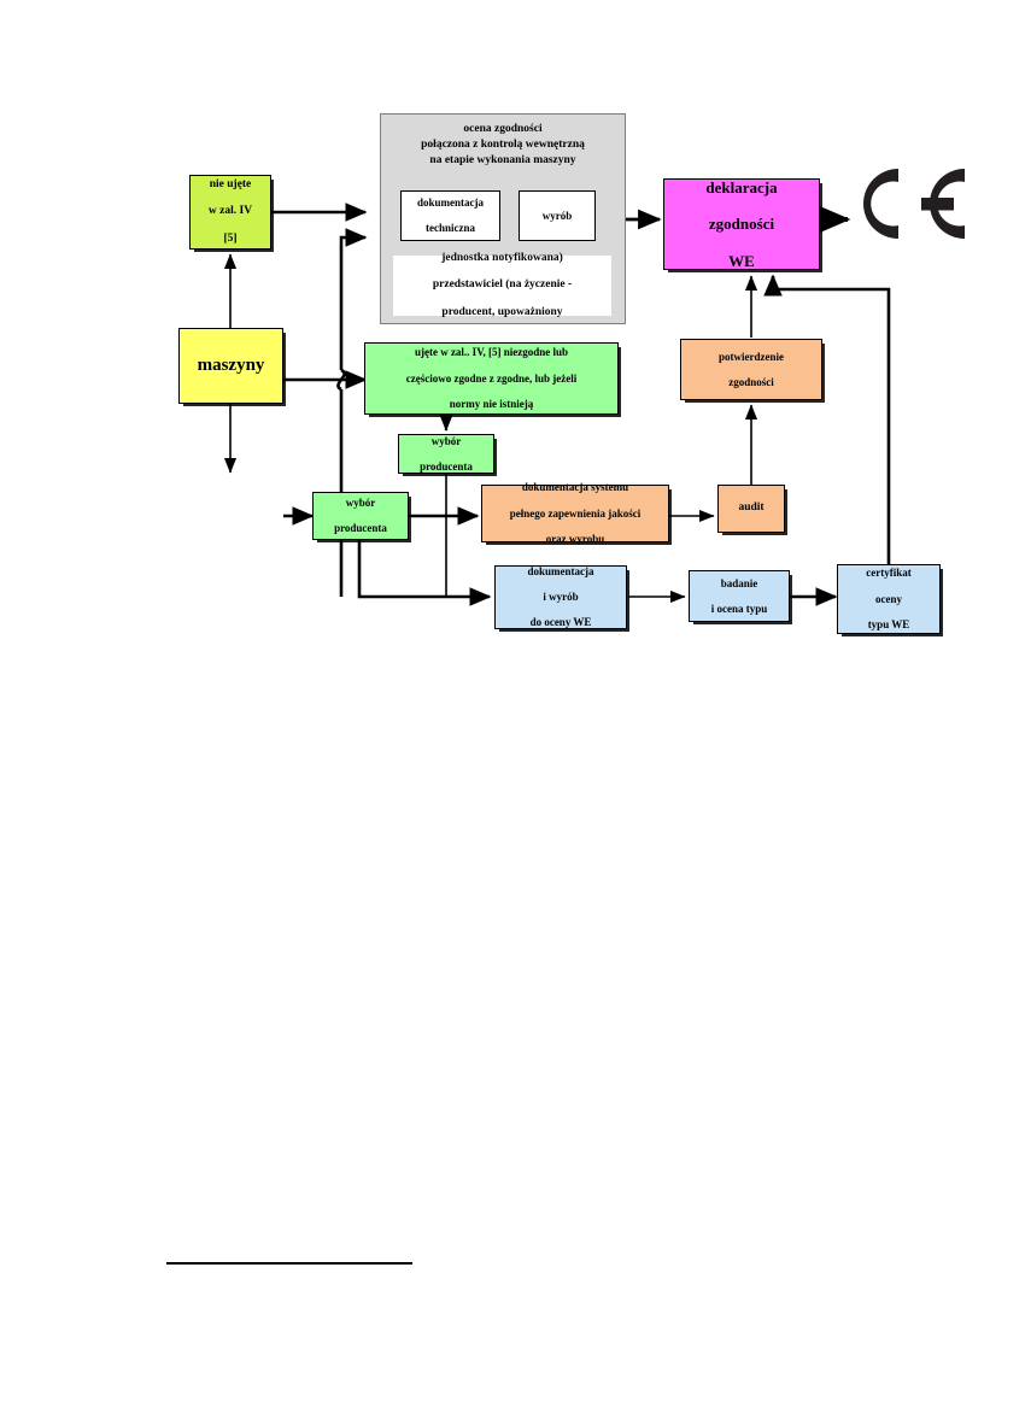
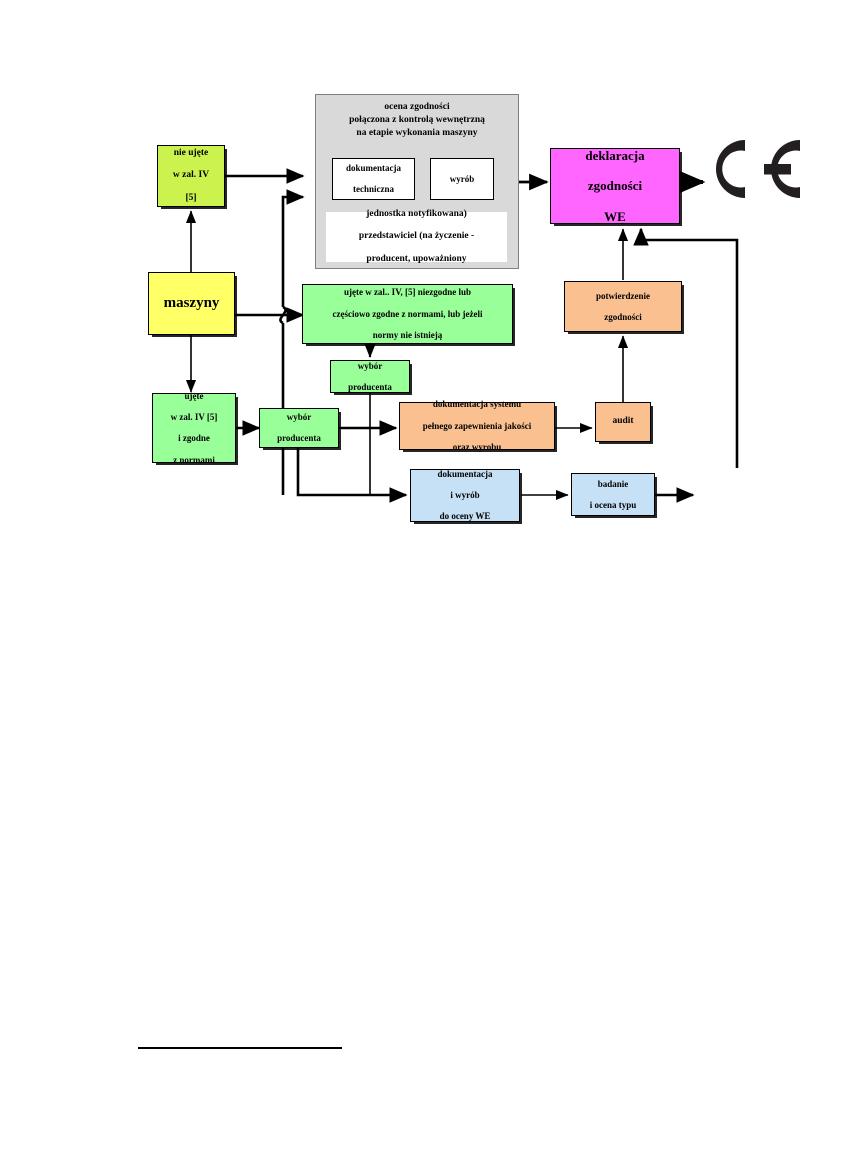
  ocena zgodności
  połączona z kontrolą wewnętrzną
  na etapie wykonania maszyny
  dokumentacja
  techniczna
  wyrób
  jednostka notyfikowana)
  przedstawiciel (na życzenie -
  producent, upoważniony
  nie ujęte
  w zal. IV
  [5]
  maszyny
+ ujęte
+ w zal. IV [5]
+ i zgodne
+ z normami
  ujęte w zal.. IV, [5] niezgodne lub
- częściowo zgodne z zgodne, lub jeżeli
+ częściowo zgodne z normami, lub jeżeli
  normy nie istnieją
  wybór
  producenta
  wybór
  producenta
  dokumentacja systemu
  pełnego zapewnienia jakości
  oraz wyrobu
  audit
  dokumentacja
  i wyrób
  do oceny WE
  badanie
  i ocena typu
- certyfikat
- oceny
- typu WE
  potwierdzenie
  zgodności
  deklaracja
  zgodności
  WE
